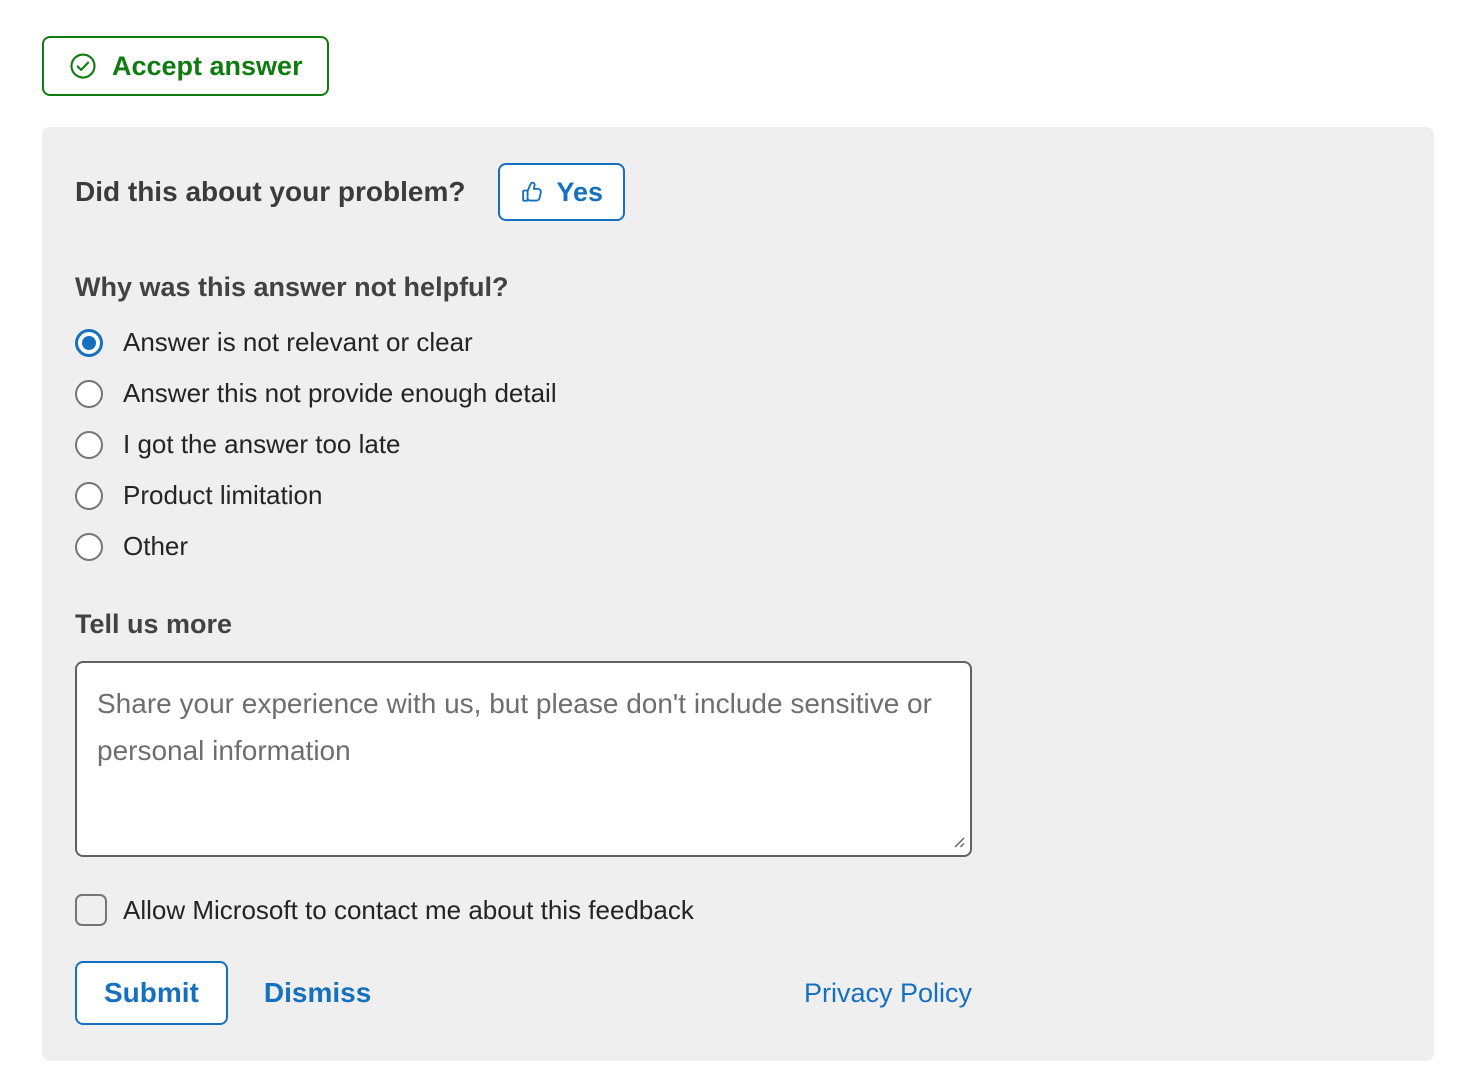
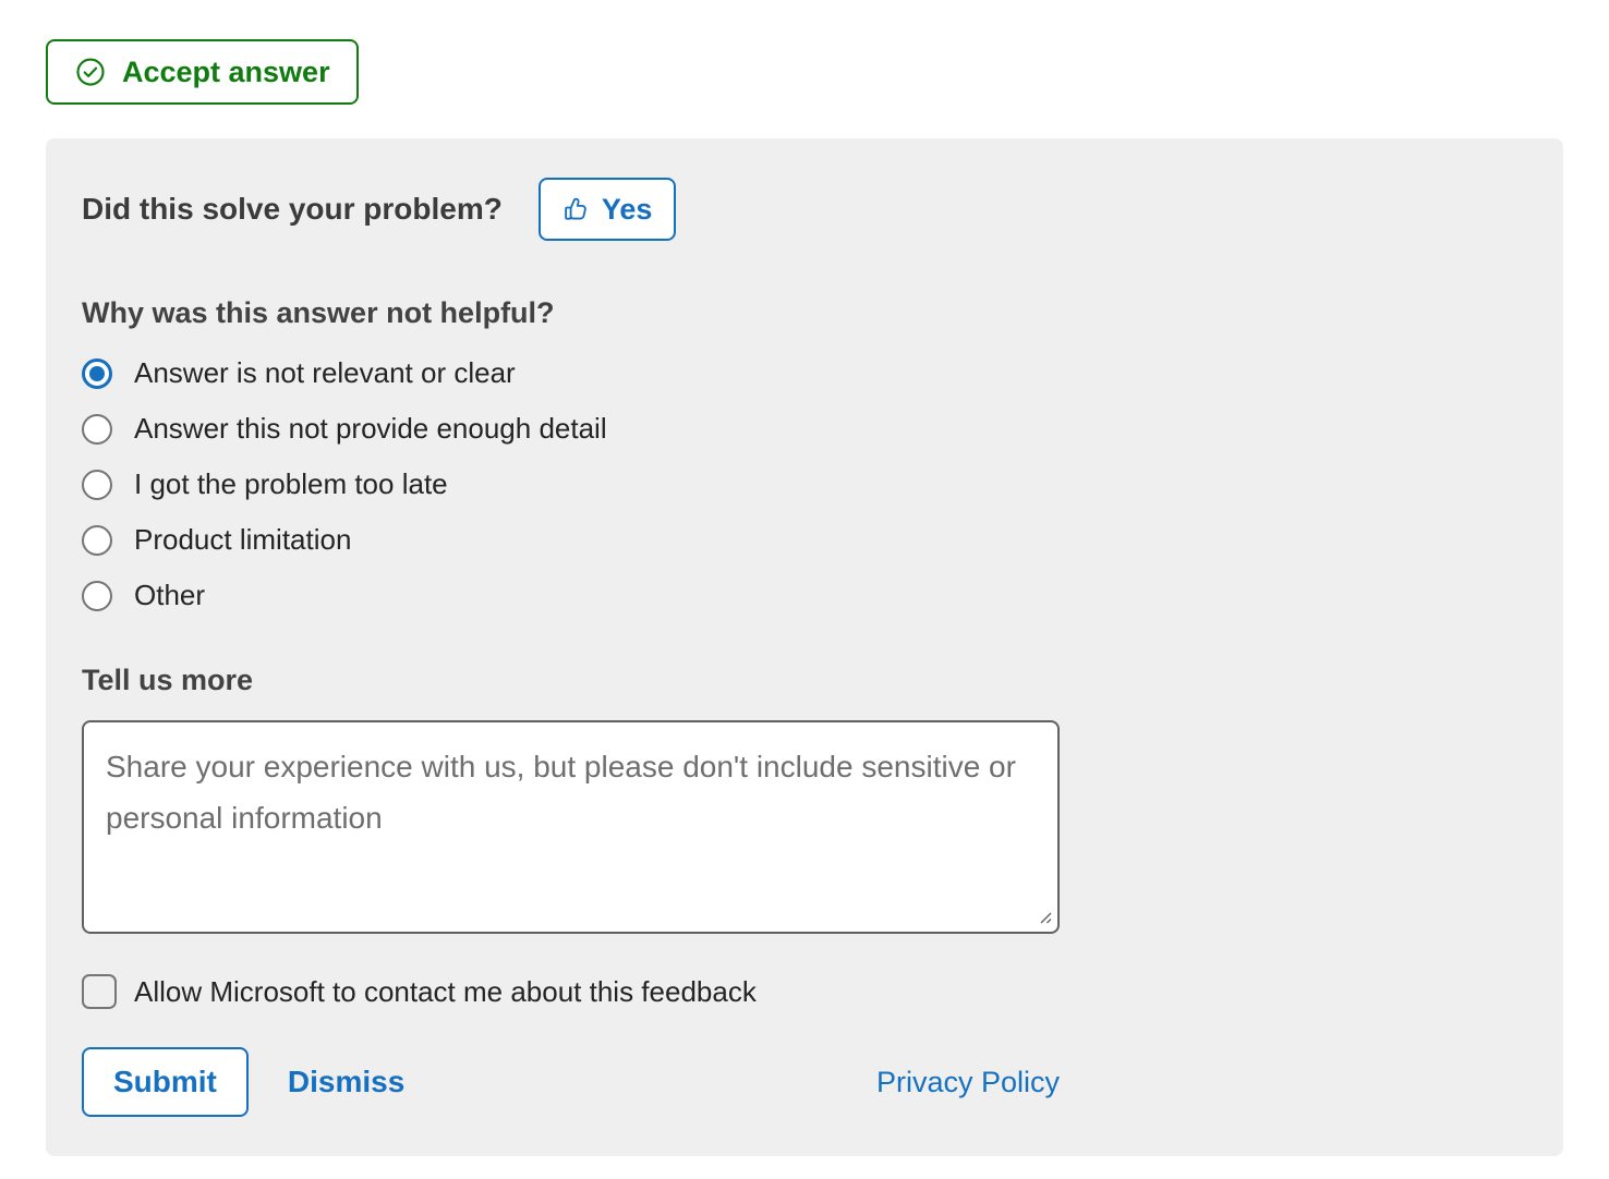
  Accept answer
- Did this about your problem?
+ Did this solve your problem?
  Yes
  Why was this answer not helpful?
  Answer is not relevant or clear
  Answer this not provide enough detail
- I got the answer too late
+ I got the problem too late
  Product limitation
  Other
  Tell us more
  Allow Microsoft to contact me about this feedback
  Submit
  Dismiss
  Privacy Policy
